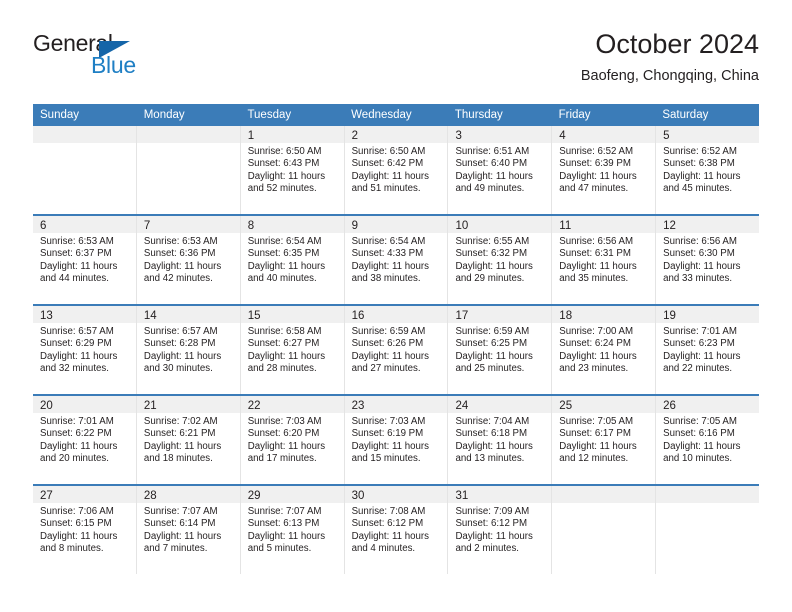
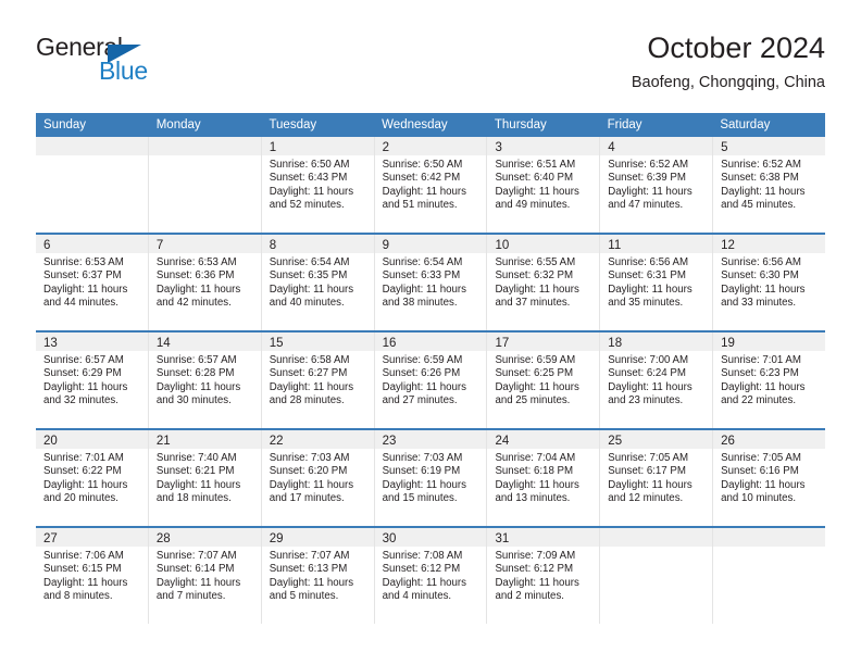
  General
  Blue
  October 2024
  Baofeng, Chongqing, China
  Sunday
  Monday
  Tuesday
  Wednesday
  Thursday
  Friday
  Saturday
  1
  Sunrise: 6:50 AM
  Sunset: 6:43 PM
  Daylight: 11 hours
  and 52 minutes.
  2
  Sunrise: 6:50 AM
  Sunset: 6:42 PM
  Daylight: 11 hours
  and 51 minutes.
  3
  Sunrise: 6:51 AM
  Sunset: 6:40 PM
  Daylight: 11 hours
  and 49 minutes.
  4
  Sunrise: 6:52 AM
  Sunset: 6:39 PM
  Daylight: 11 hours
  and 47 minutes.
  5
  Sunrise: 6:52 AM
  Sunset: 6:38 PM
  Daylight: 11 hours
  and 45 minutes.
  6
  Sunrise: 6:53 AM
  Sunset: 6:37 PM
  Daylight: 11 hours
  and 44 minutes.
  7
  Sunrise: 6:53 AM
  Sunset: 6:36 PM
  Daylight: 11 hours
  and 42 minutes.
  8
  Sunrise: 6:54 AM
  Sunset: 6:35 PM
  Daylight: 11 hours
  and 40 minutes.
  9
  Sunrise: 6:54 AM
- Sunset: 4:33 PM
+ Sunset: 6:33 PM
  Daylight: 11 hours
  and 38 minutes.
  10
  Sunrise: 6:55 AM
  Sunset: 6:32 PM
  Daylight: 11 hours
- and 29 minutes.
+ and 37 minutes.
  11
  Sunrise: 6:56 AM
  Sunset: 6:31 PM
  Daylight: 11 hours
  and 35 minutes.
  12
  Sunrise: 6:56 AM
  Sunset: 6:30 PM
  Daylight: 11 hours
  and 33 minutes.
  13
  Sunrise: 6:57 AM
  Sunset: 6:29 PM
  Daylight: 11 hours
  and 32 minutes.
  14
  Sunrise: 6:57 AM
  Sunset: 6:28 PM
  Daylight: 11 hours
  and 30 minutes.
  15
  Sunrise: 6:58 AM
  Sunset: 6:27 PM
  Daylight: 11 hours
  and 28 minutes.
  16
  Sunrise: 6:59 AM
  Sunset: 6:26 PM
  Daylight: 11 hours
  and 27 minutes.
  17
  Sunrise: 6:59 AM
  Sunset: 6:25 PM
  Daylight: 11 hours
  and 25 minutes.
  18
  Sunrise: 7:00 AM
  Sunset: 6:24 PM
  Daylight: 11 hours
  and 23 minutes.
  19
  Sunrise: 7:01 AM
  Sunset: 6:23 PM
  Daylight: 11 hours
  and 22 minutes.
  20
  Sunrise: 7:01 AM
  Sunset: 6:22 PM
  Daylight: 11 hours
  and 20 minutes.
  21
- Sunrise: 7:02 AM
+ Sunrise: 7:40 AM
  Sunset: 6:21 PM
  Daylight: 11 hours
  and 18 minutes.
  22
  Sunrise: 7:03 AM
  Sunset: 6:20 PM
  Daylight: 11 hours
  and 17 minutes.
  23
  Sunrise: 7:03 AM
  Sunset: 6:19 PM
  Daylight: 11 hours
  and 15 minutes.
  24
  Sunrise: 7:04 AM
  Sunset: 6:18 PM
  Daylight: 11 hours
  and 13 minutes.
  25
  Sunrise: 7:05 AM
  Sunset: 6:17 PM
  Daylight: 11 hours
  and 12 minutes.
  26
  Sunrise: 7:05 AM
  Sunset: 6:16 PM
  Daylight: 11 hours
  and 10 minutes.
  27
  Sunrise: 7:06 AM
  Sunset: 6:15 PM
  Daylight: 11 hours
  and 8 minutes.
  28
  Sunrise: 7:07 AM
  Sunset: 6:14 PM
  Daylight: 11 hours
  and 7 minutes.
  29
  Sunrise: 7:07 AM
  Sunset: 6:13 PM
  Daylight: 11 hours
  and 5 minutes.
  30
  Sunrise: 7:08 AM
  Sunset: 6:12 PM
  Daylight: 11 hours
  and 4 minutes.
  31
  Sunrise: 7:09 AM
  Sunset: 6:12 PM
  Daylight: 11 hours
  and 2 minutes.
